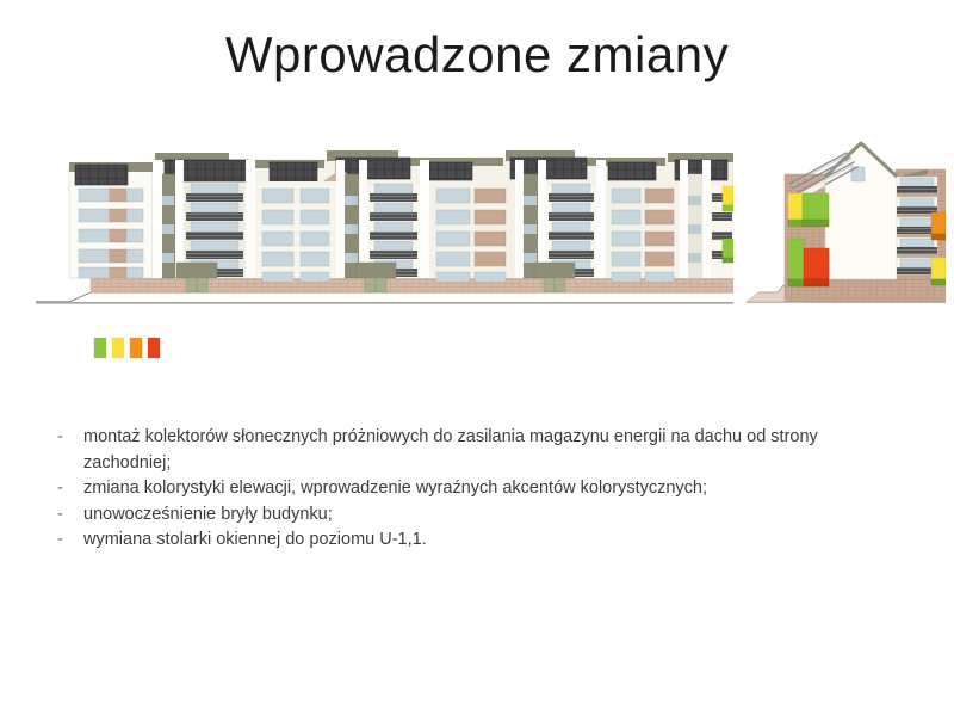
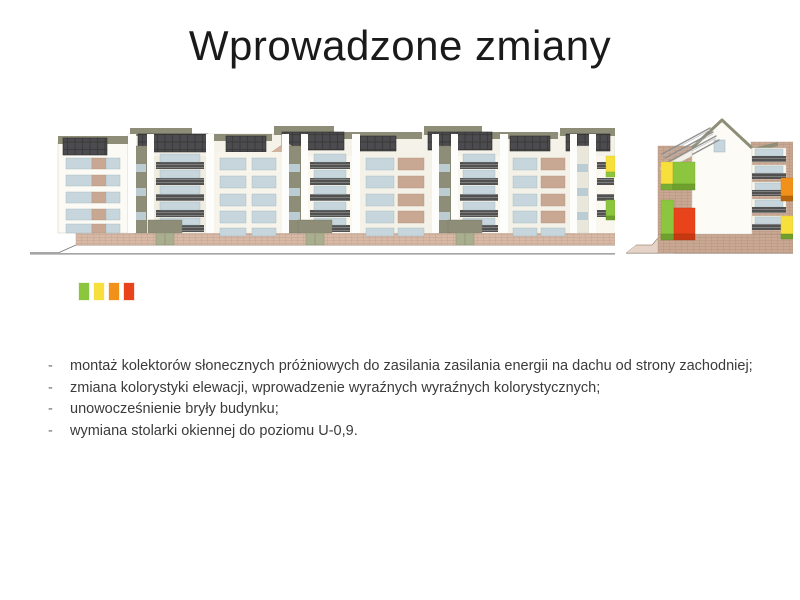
  Wprowadzone zmiany
  -
- montaż kolektorów słonecznych próżniowych do zasilania magazynu energii na dachu od strony zachodniej;
+ montaż kolektorów słonecznych próżniowych do zasilania zasilania energii na dachu od strony zachodniej;
  -
- zmiana kolorystyki elewacji, wprowadzenie wyraźnych akcentów kolorystycznych;
+ zmiana kolorystyki elewacji, wprowadzenie wyraźnych wyraźnych kolorystycznych;
  -
  unowocześnienie bryły budynku;
  -
- wymiana stolarki okiennej do poziomu U-1,1.
+ wymiana stolarki okiennej do poziomu U-0,9.
